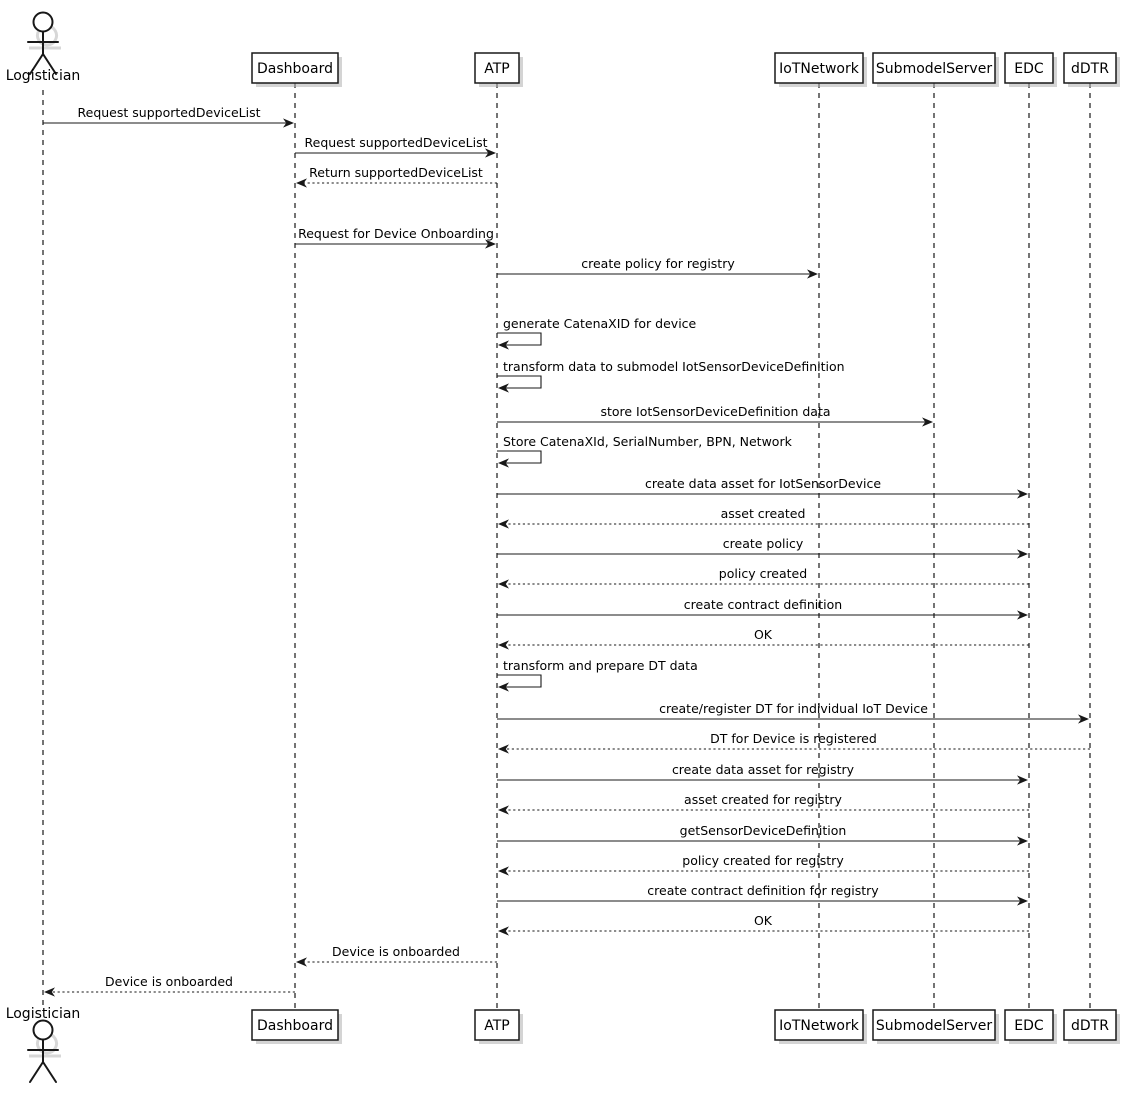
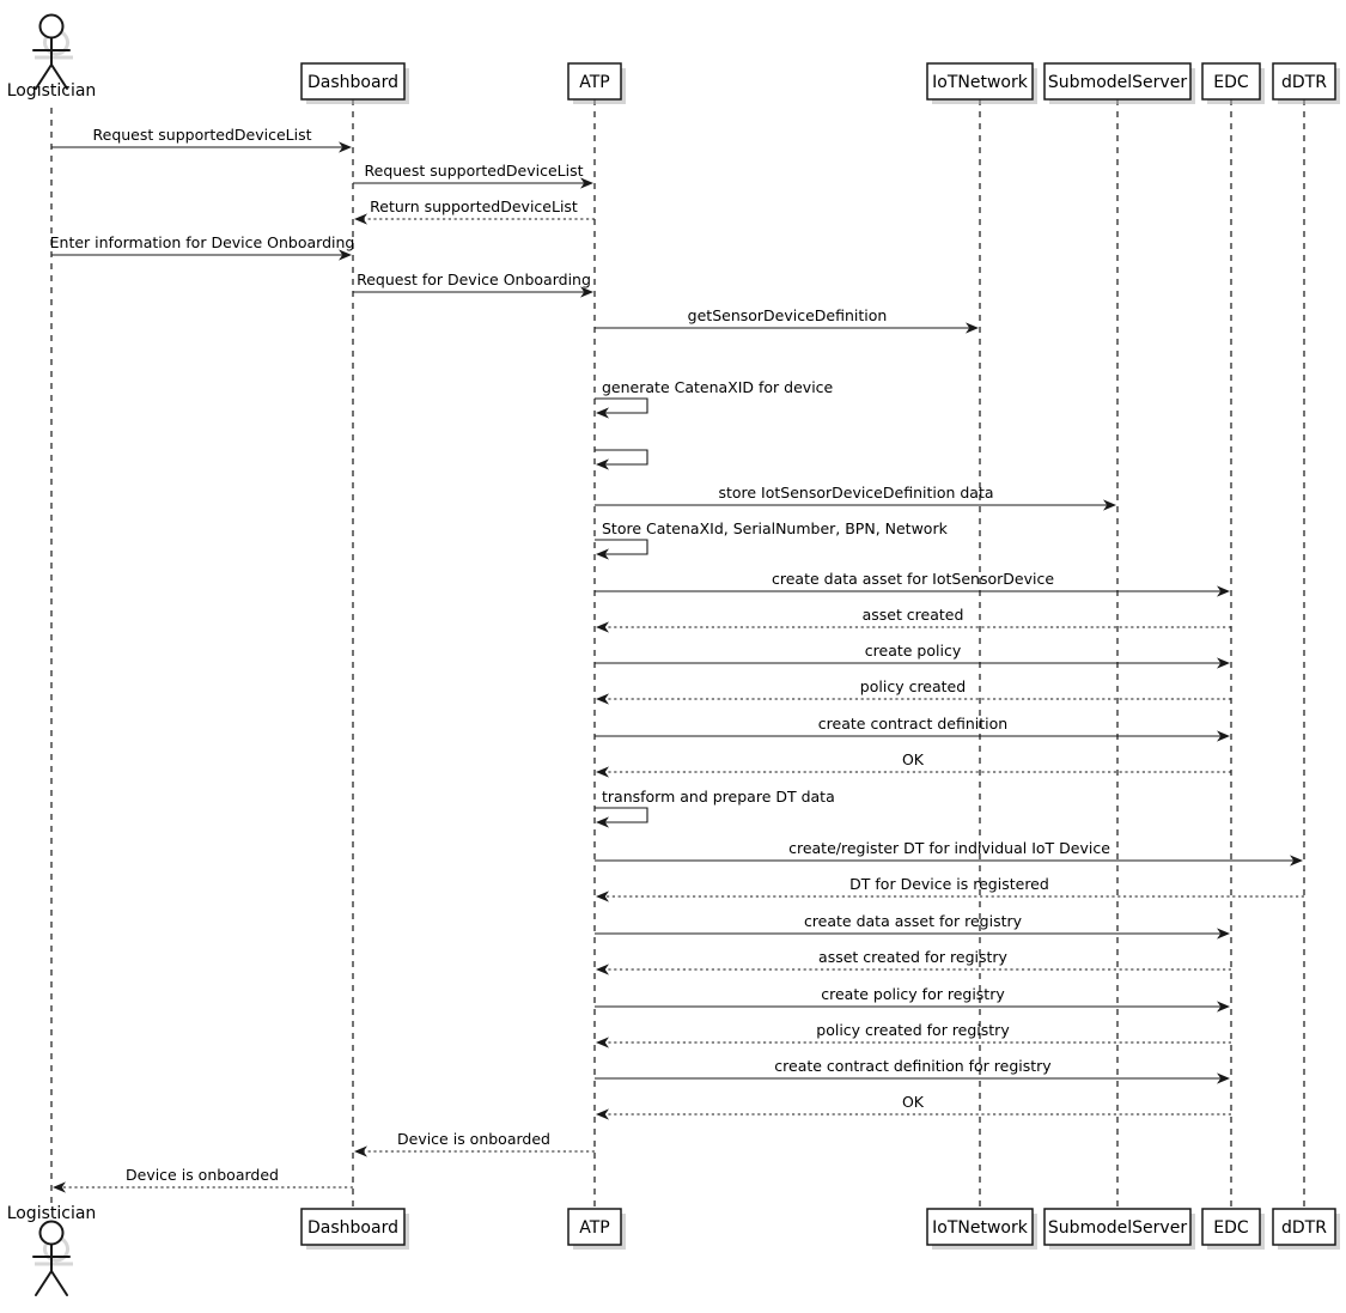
  Logistician
  Logistician
  Dashboard
  Dashboard
  ATP
  ATP
  IoTNetwork
  IoTNetwork
  SubmodelServer
  SubmodelServer
  EDC
  EDC
  dDTR
  dDTR
  Request supportedDeviceList
  Request supportedDeviceList
  Return supportedDeviceList
+ Enter information for Device Onboarding
  Request for Device Onboarding
- create policy for registry
+ getSensorDeviceDefinition
  generate CatenaXID for device
- transform data to submodel IotSensorDeviceDefinition
  store IotSensorDeviceDefinition data
  Store CatenaXId, SerialNumber, BPN, Network
  create data asset for IotSensorDevice
  asset created
  create policy
  policy created
  create contract definition
  OK
  transform and prepare DT data
  create/register DT for individual IoT Device
  DT for Device is registered
  create data asset for registry
  asset created for registry
- getSensorDeviceDefinition
+ create policy for registry
  policy created for registry
  create contract definition for registry
  OK
  Device is onboarded
  Device is onboarded
